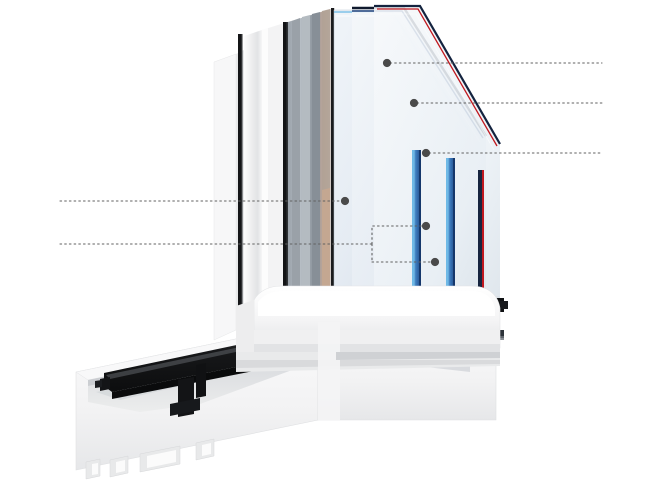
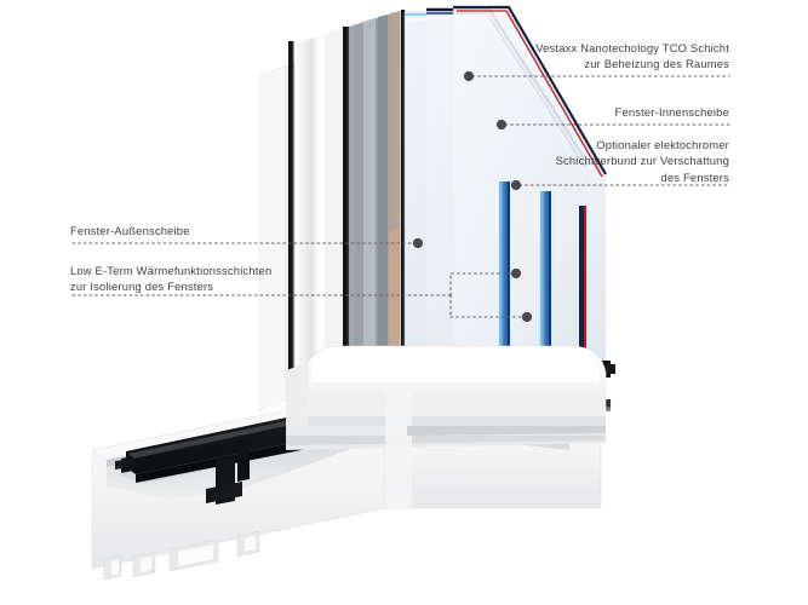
+ Vestaxx Nanotechology TCO Schicht
+ zur Beheizung des Raumes
+ Fenster-Innenscheibe
+ Optionaler elektochromer
+ Schichtverbund zur Verschattung
+ des Fensters
+ Fenster-Außenscheibe
+ Low E-Term Wärmefunktionsschichten
+ zur Isolierung des Fensters
